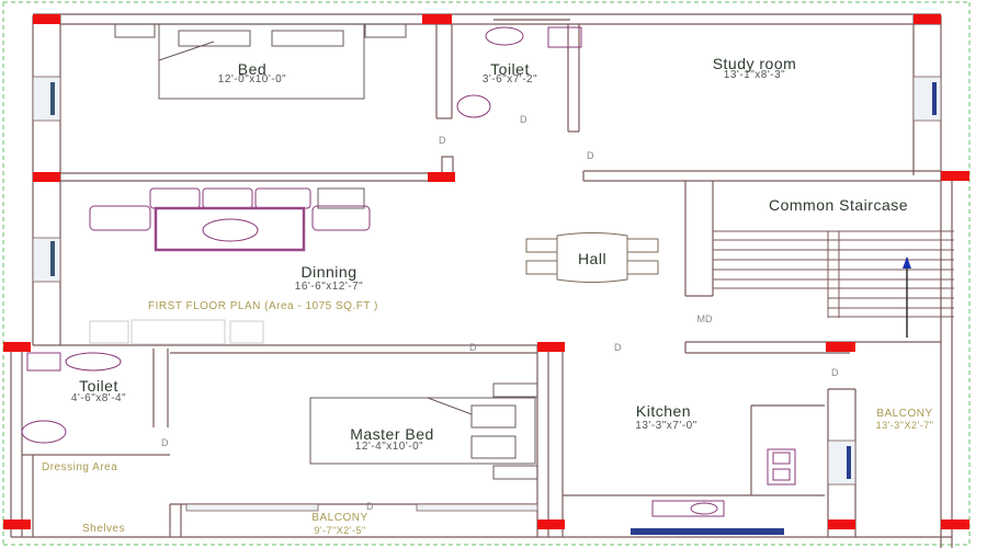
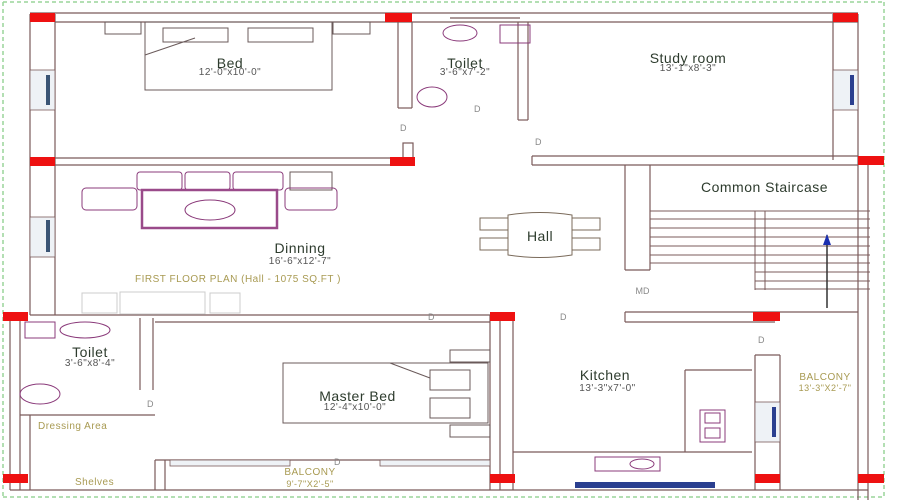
  Bed
  12'-0"x10'-0"
  Toilet
  3'-6"x7'-2"
  Study room
  13'-1"x8'-3"
  Common Staircase
  Dinning
  16'-6"x12'-7"
- FIRST FLOOR PLAN (Area - 1075 SQ.FT )
+ FIRST FLOOR PLAN (Hall - 1075 SQ.FT )
  Hall
  Toilet
- 4'-6"x8'-4"
+ 3'-6"x8'-4"
  Master Bed
  12'-4"x10'-0"
  Kitchen
  13'-3"x7'-0"
  BALCONY
  13'-3"X2'-7"
  BALCONY
  9'-7"X2'-5"
  Dressing Area
  Shelves
  MD
  D
  D
  D
  D
  D
  D
  D
  D
